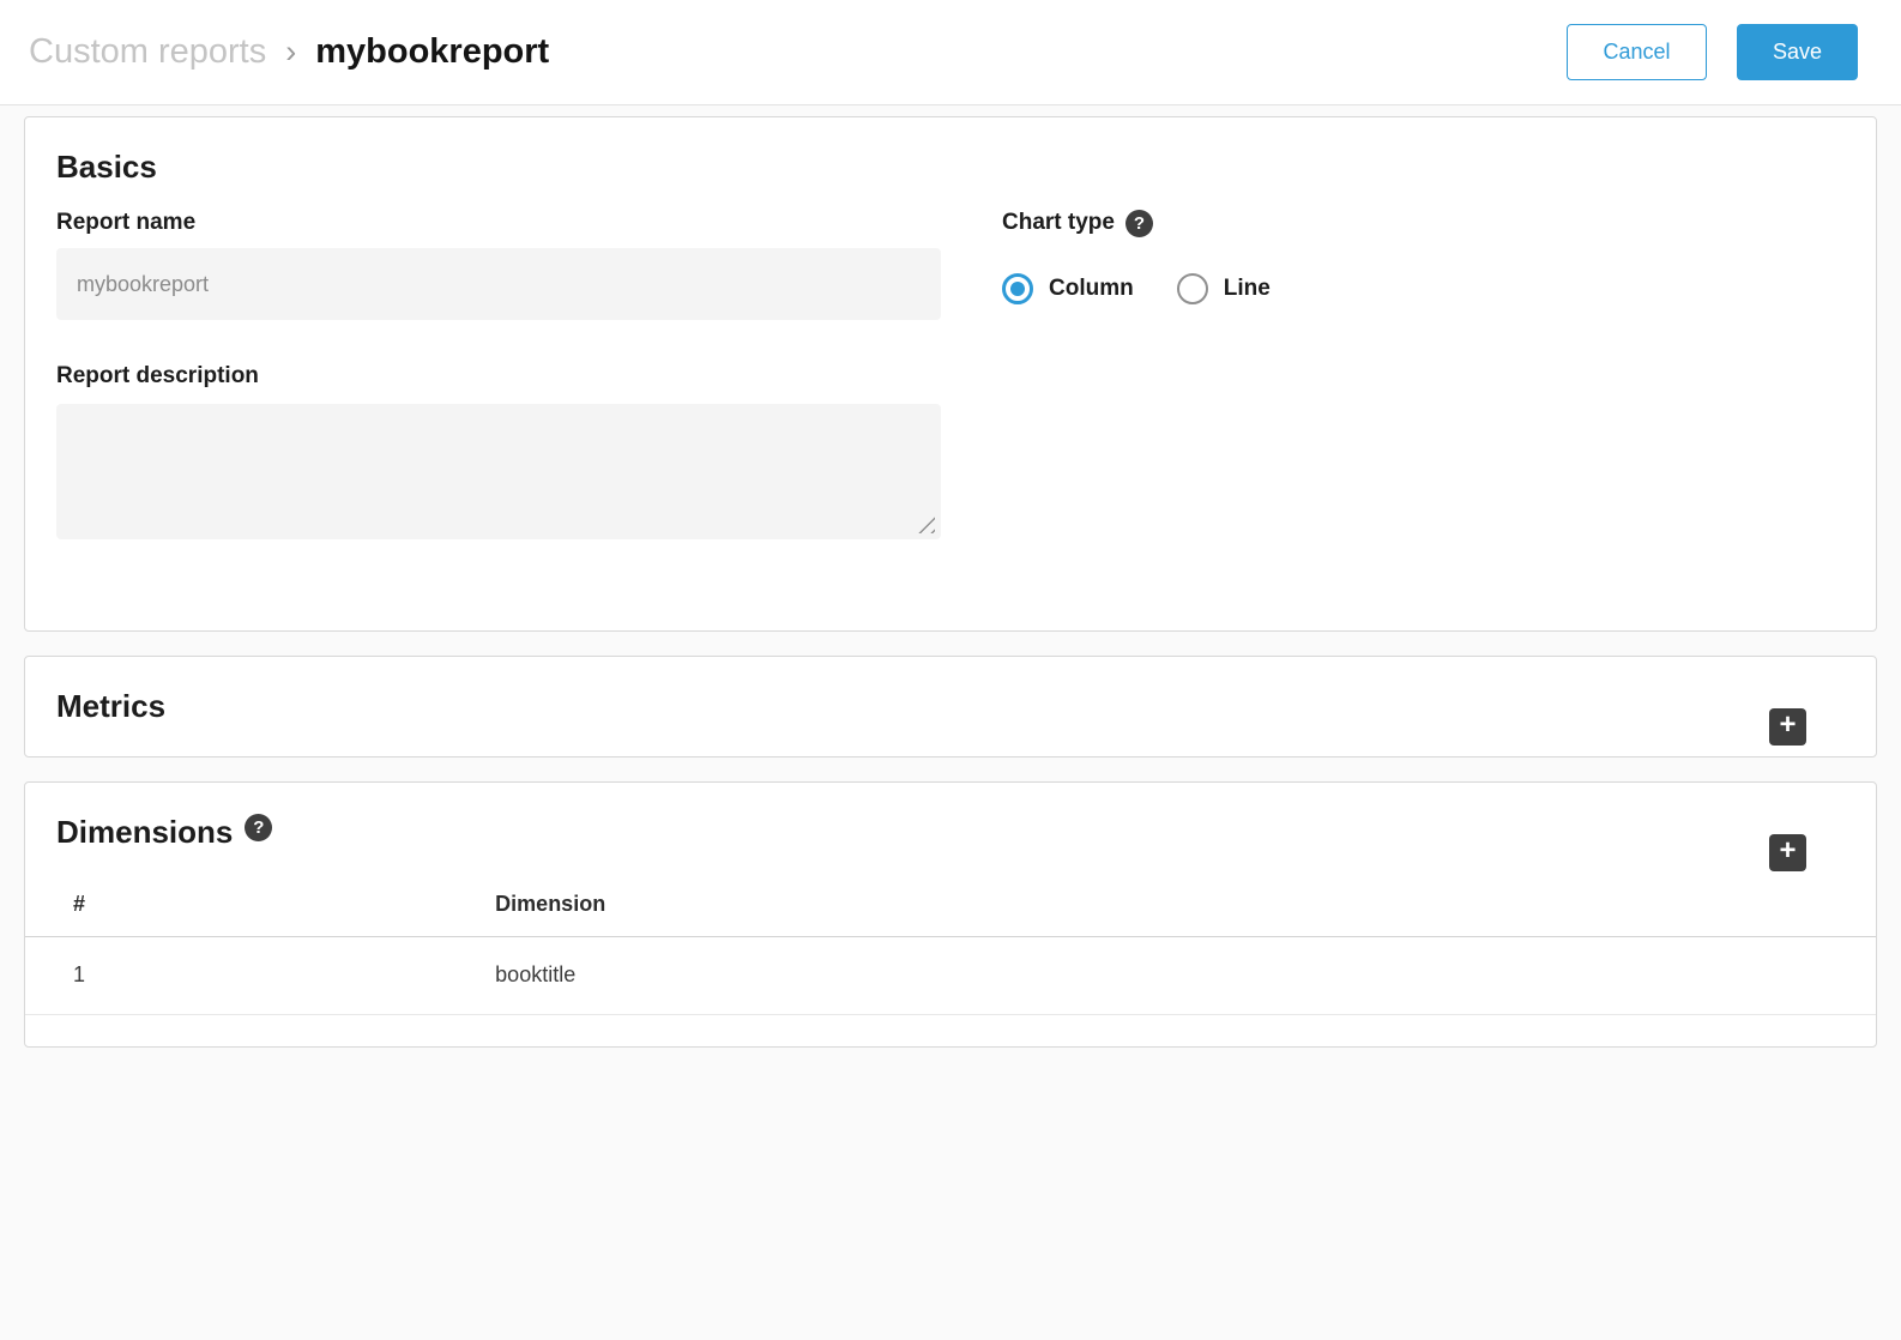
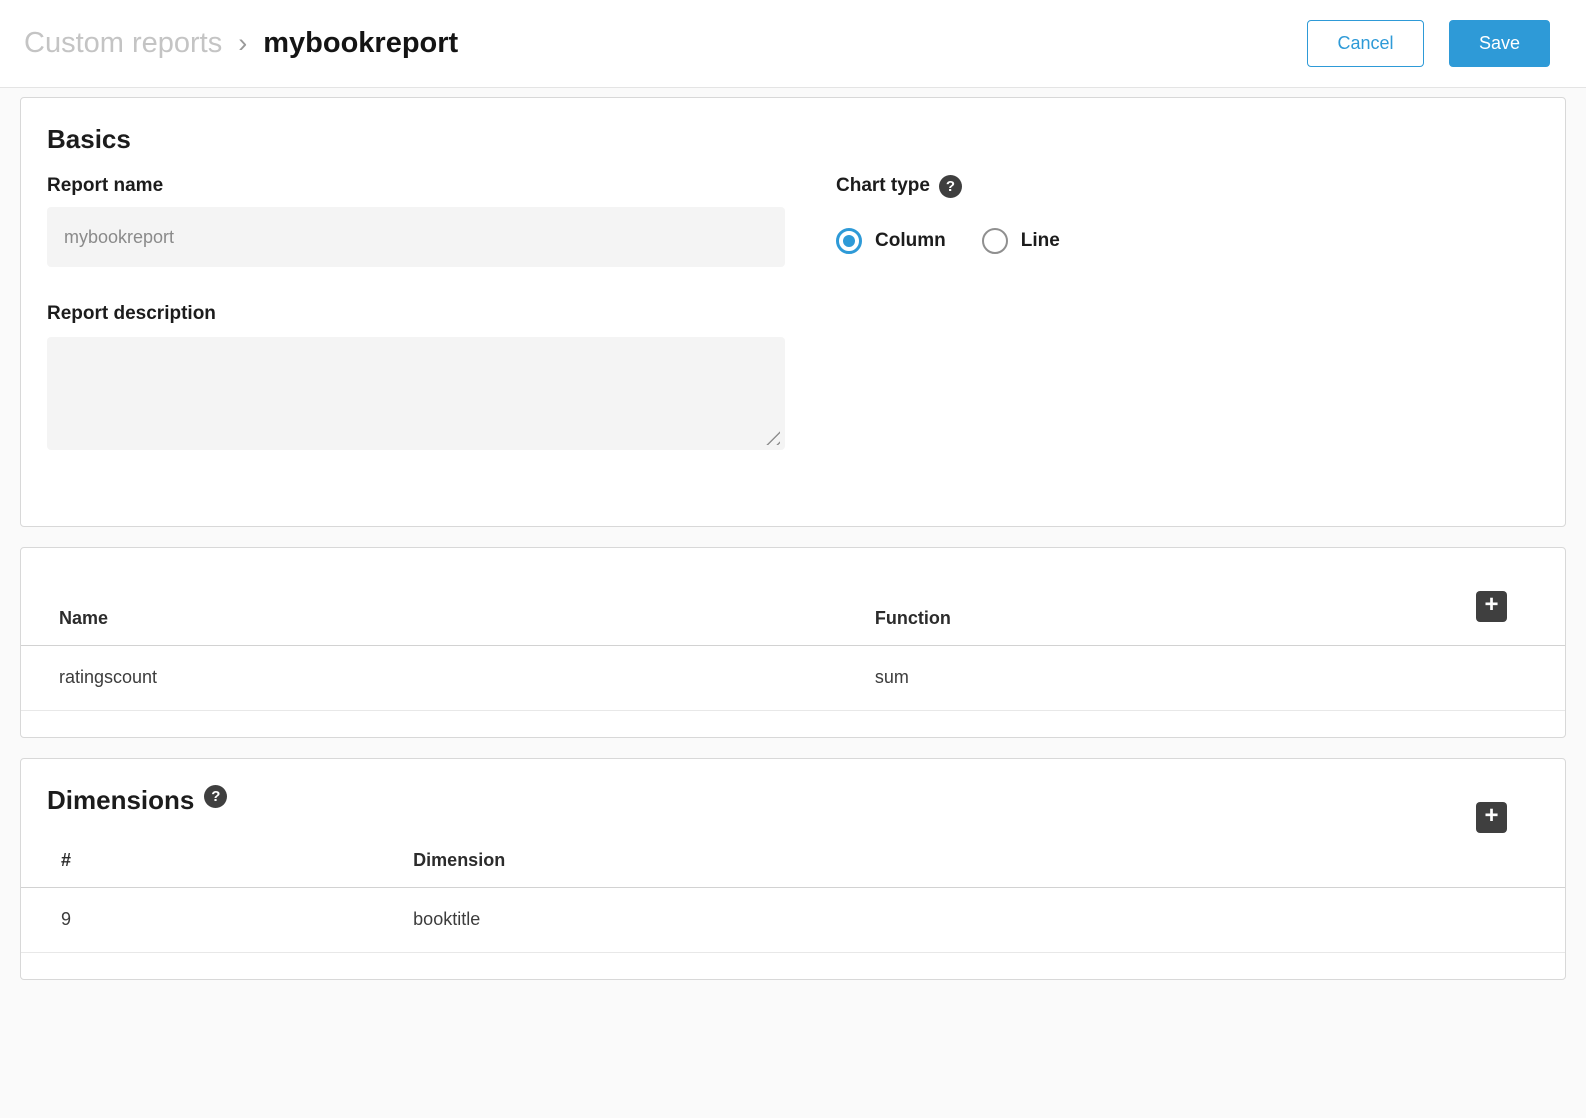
  Custom reports
  ›
  mybookreport
  Cancel
  Save
  Basics
  Report name
  mybookreport
  Report description
  Chart type
  ?
  Column
  Line
- Metrics
  +
+ Name	Function
+ ratingscount	sum
  Dimensions
  ?
  +
  #	Dimension
- 1	booktitle
+ 9	booktitle
